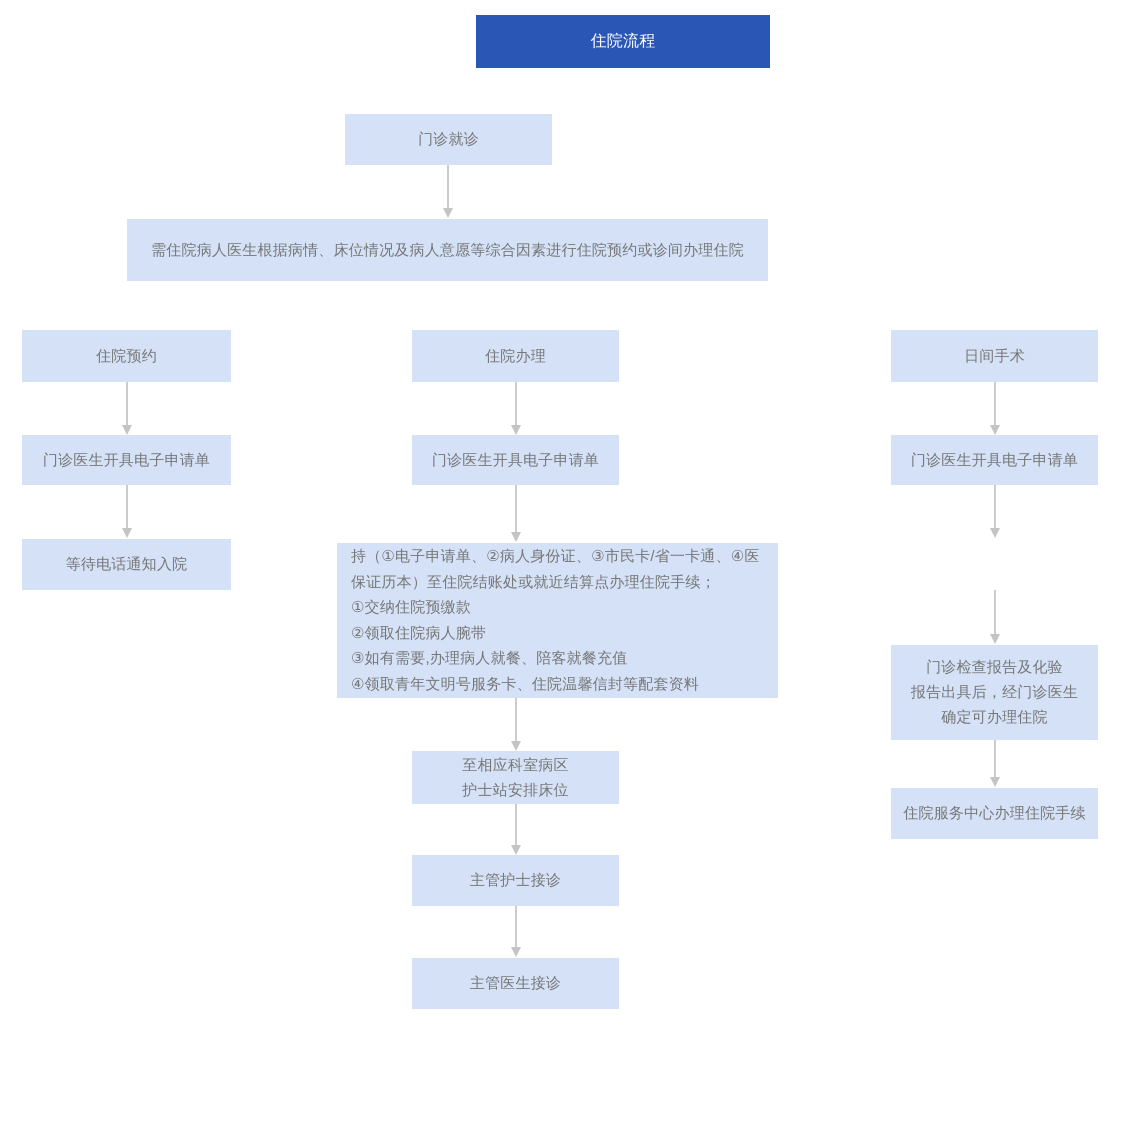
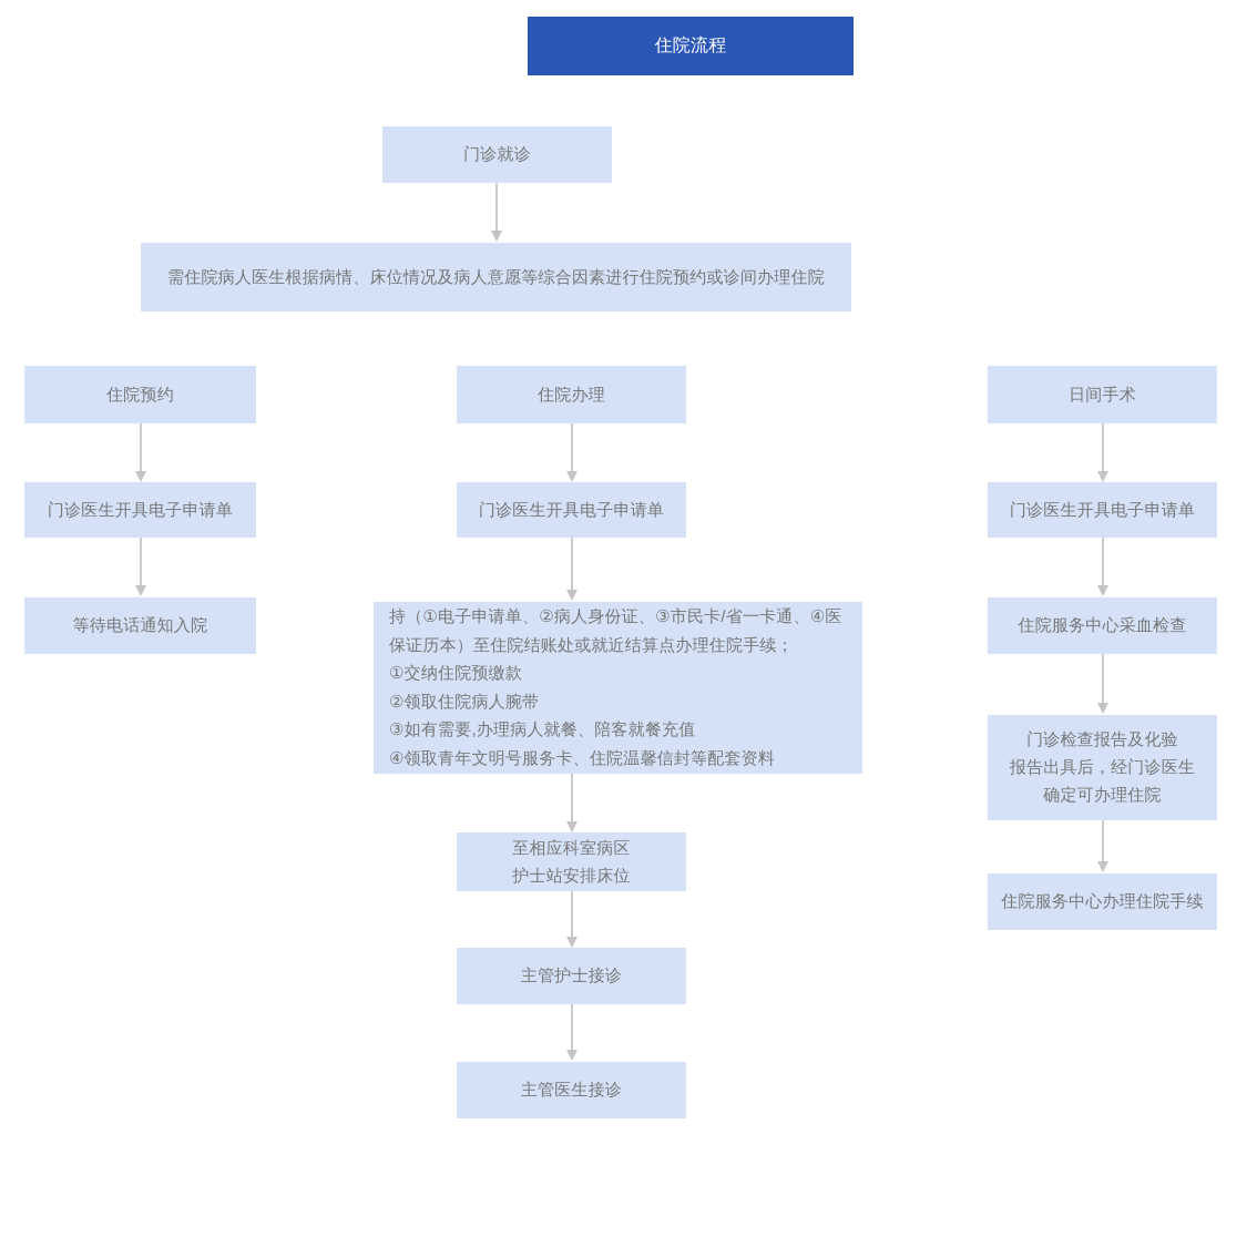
  住院流程
  门诊就诊
  需住院病人医生根据病情、床位情况及病人意愿等综合因素进行住院预约或诊间办理住院
  住院预约
  门诊医生开具电子申请单
  等待电话通知入院
  住院办理
  门诊医生开具电子申请单
  持（①电子申请单、②病人身份证、③市民卡/省一卡通、④医保证历本）至住院结账处或就近结算点办理住院手续；
  ①交纳住院预缴款
  ②领取住院病人腕带
  ③如有需要,办理病人就餐、陪客就餐充值
  ④领取青年文明号服务卡、住院温馨信封等配套资料
  至相应科室病区
  护士站安排床位
  主管护士接诊
  主管医生接诊
  日间手术
  门诊医生开具电子申请单
+ 住院服务中心采血检查
  门诊检查报告及化验
  报告出具后，经门诊医生
  确定可办理住院
  住院服务中心办理住院手续
